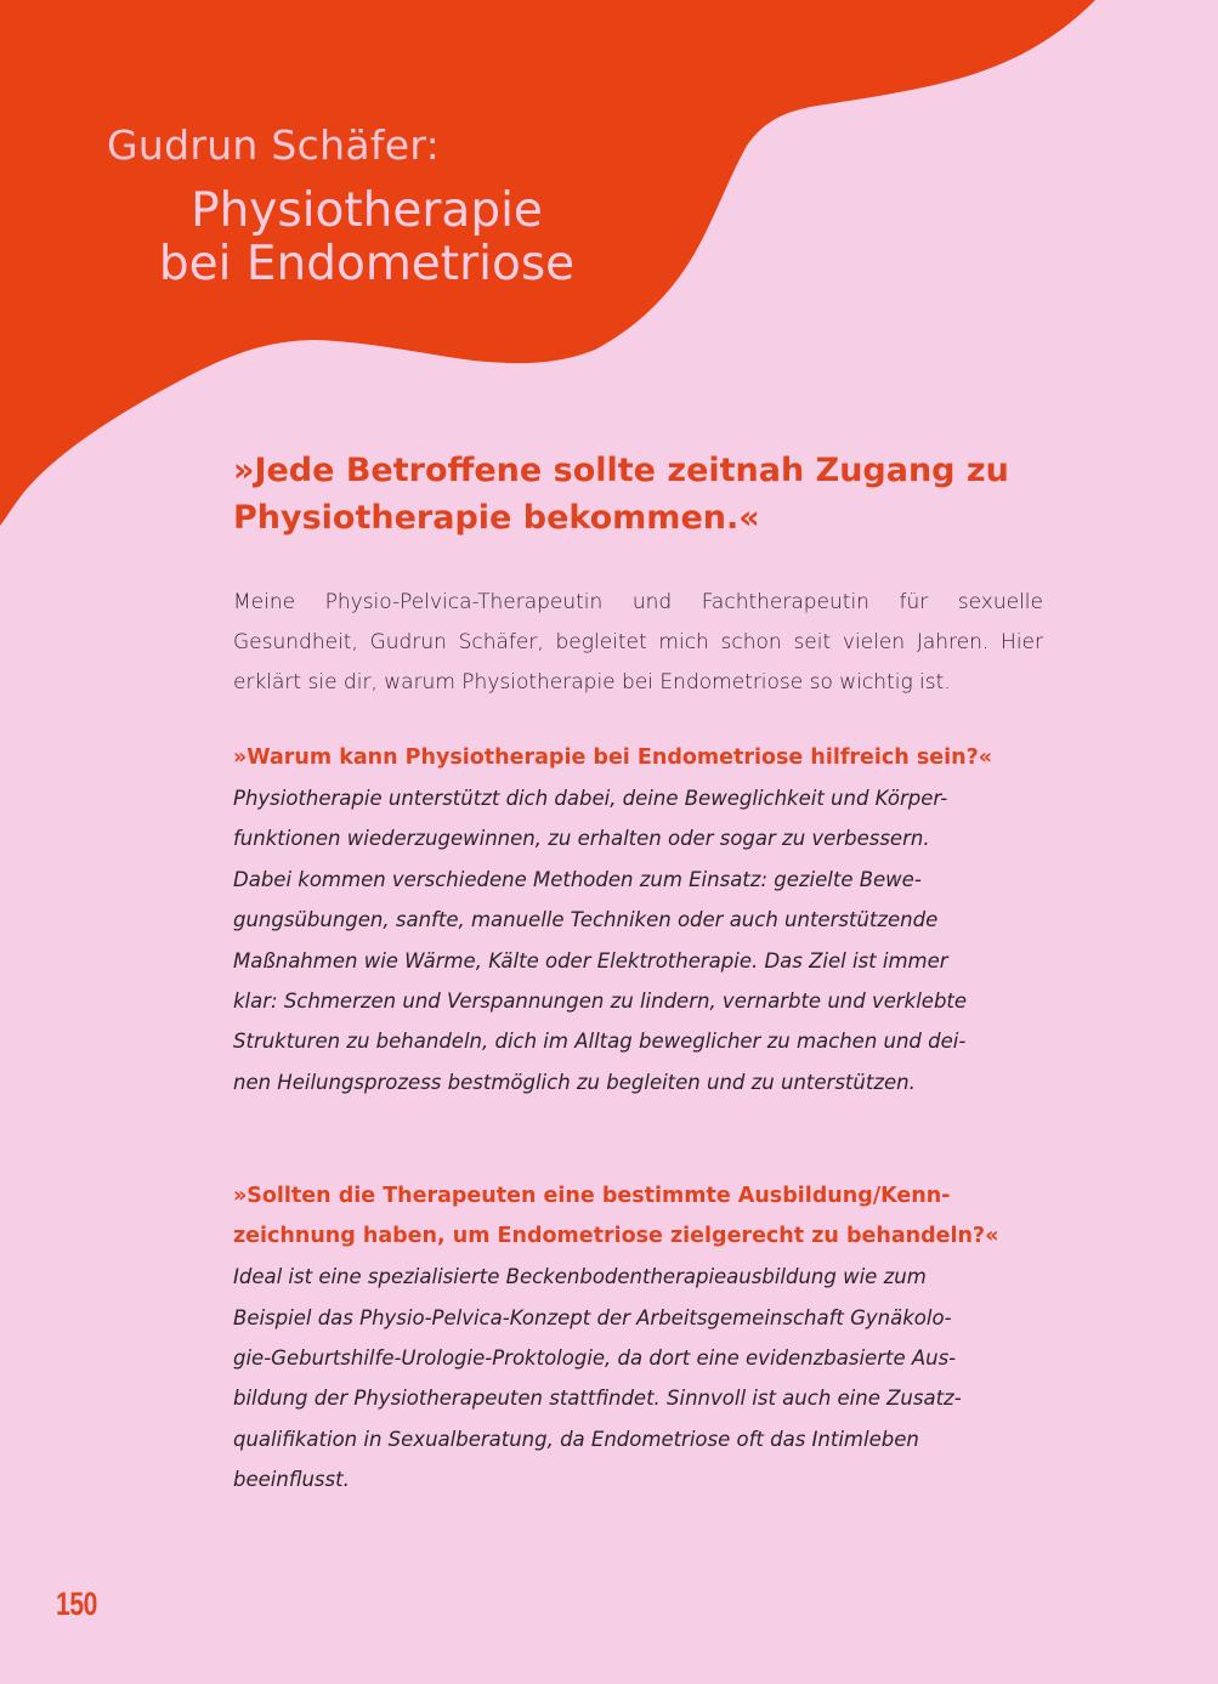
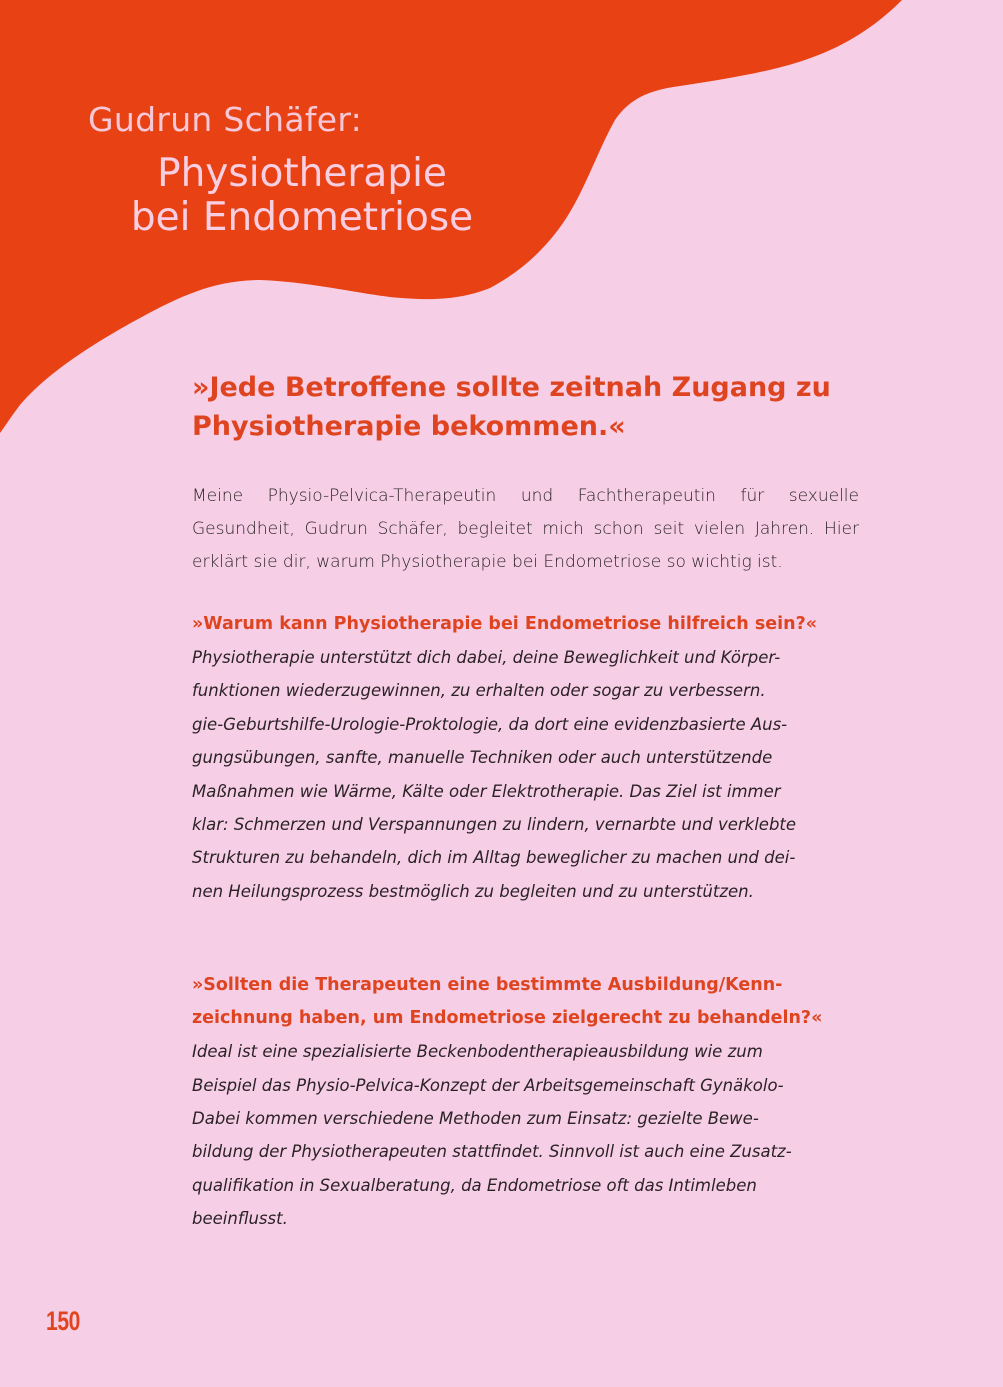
  Gudrun Schäfer:
  Physiotherapie
  bei Endometriose
  »Jede Betroffene sollte zeitnah Zugang zu
  Physiotherapie bekommen.«
  Meine Physio-Pelvica-Therapeutin und Fachtherapeutin für sexuelle Gesundheit, Gudrun Schäfer, begleitet mich schon seit vielen Jahren. Hier erklärt sie dir, warum Physiotherapie bei Endometriose so wichtig ist.
  »Warum kann Physiotherapie bei Endometriose hilfreich sein?«
  Physiotherapie unterstützt dich dabei, deine Beweglichkeit und Körper-
  funktionen wiederzugewinnen, zu erhalten oder sogar zu verbessern.
- Dabei kommen verschiedene Methoden zum Einsatz: gezielte Bewe-
+ gie-Geburtshilfe-Urologie-Proktologie, da dort eine evidenzbasierte Aus-
  gungsübungen, sanfte, manuelle Techniken oder auch unterstützende
  Maßnahmen wie Wärme, Kälte oder Elektrotherapie. Das Ziel ist immer
  klar: Schmerzen und Verspannungen zu lindern, vernarbte und verklebte
  Strukturen zu behandeln, dich im Alltag beweglicher zu machen und dei-
  nen Heilungsprozess bestmöglich zu begleiten und zu unterstützen.
  »Sollten die Therapeuten eine bestimmte Ausbildung/Kenn-
  zeichnung haben, um Endometriose zielgerecht zu behandeln?«
  Ideal ist eine spezialisierte Beckenbodentherapieausbildung wie zum
  Beispiel das Physio-Pelvica-Konzept der Arbeitsgemeinschaft Gynäkolo-
- gie-Geburtshilfe-Urologie-Proktologie, da dort eine evidenzbasierte Aus-
+ Dabei kommen verschiedene Methoden zum Einsatz: gezielte Bewe-
  bildung der Physiotherapeuten stattfindet. Sinnvoll ist auch eine Zusatz-
  qualifikation in Sexualberatung, da Endometriose oft das Intimleben
  beeinflusst.
  150
